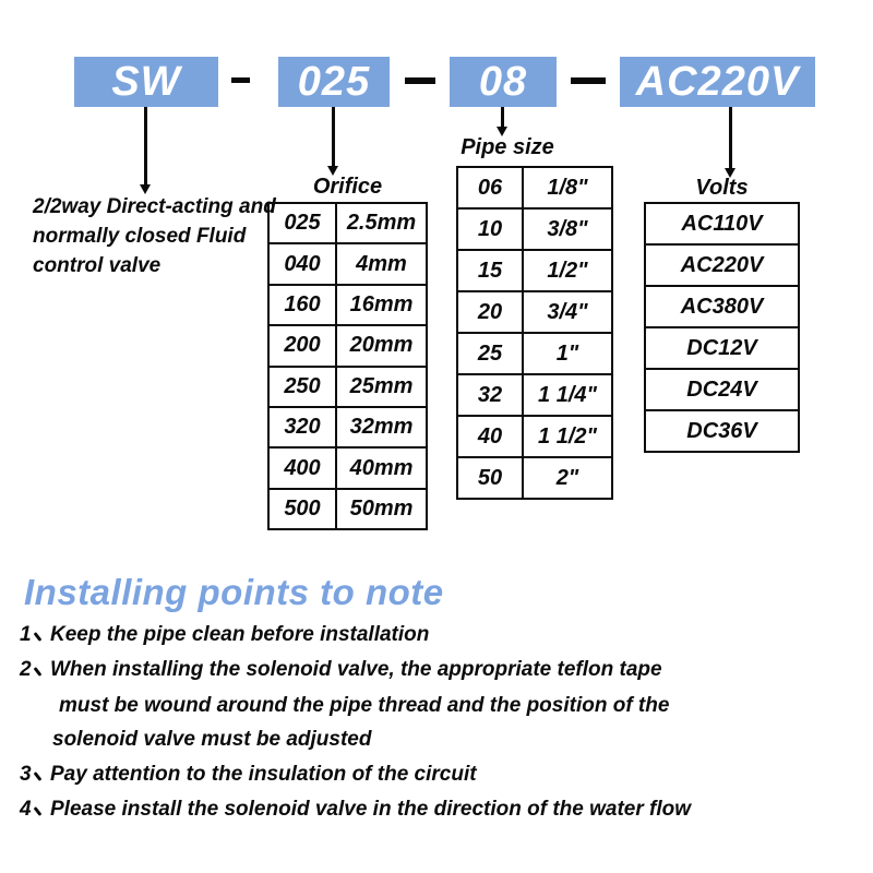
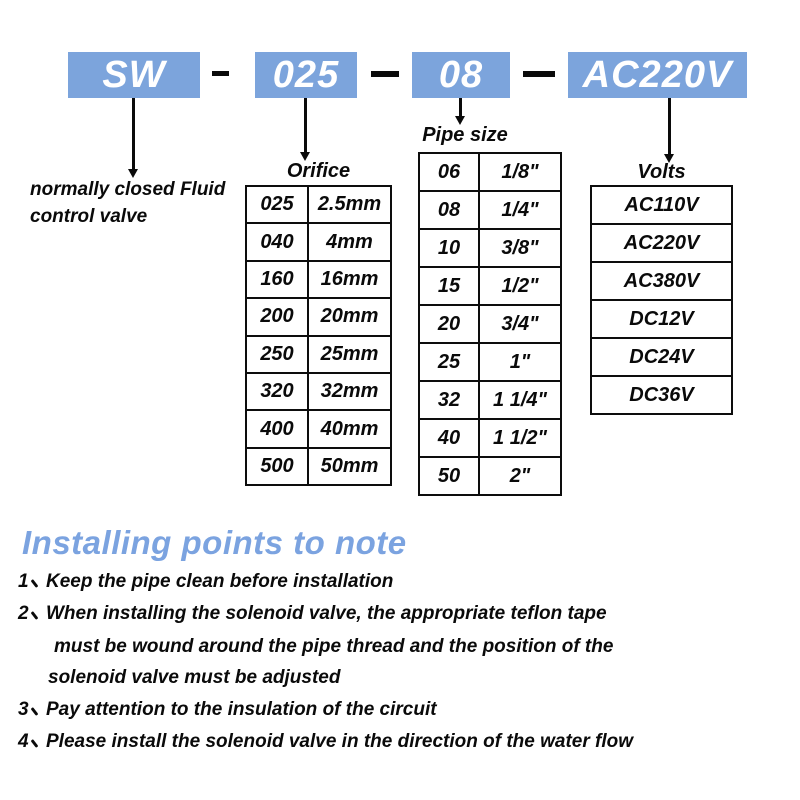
  SW
  025
  08
  AC220V
- 2/2way Direct-acting and
  normally closed Fluid
  control valve
  Orifice
  Pipe size
  Volts
  025	2.5mm
  040	4mm
  160	16mm
  200	20mm
  250	25mm
  320	32mm
  400	40mm
  500	50mm
  06	1/8"
+ 08	1/4"
  10	3/8"
  15	1/2"
  20	3/4"
  25	1"
  32	1 1/4"
  40	1 1/2"
  50	2"
  AC110V
  AC220V
  AC380V
  DC12V
  DC24V
  DC36V
  Installing points to note
  1
  Keep the pipe clean before installation
  2
  When installing the solenoid valve, the appropriate teflon tape
  must be wound around the pipe thread and the position of the
  solenoid valve must be adjusted
  3
  Pay attention to the insulation of the circuit
  4
  Please install the solenoid valve in the direction of the water flow
